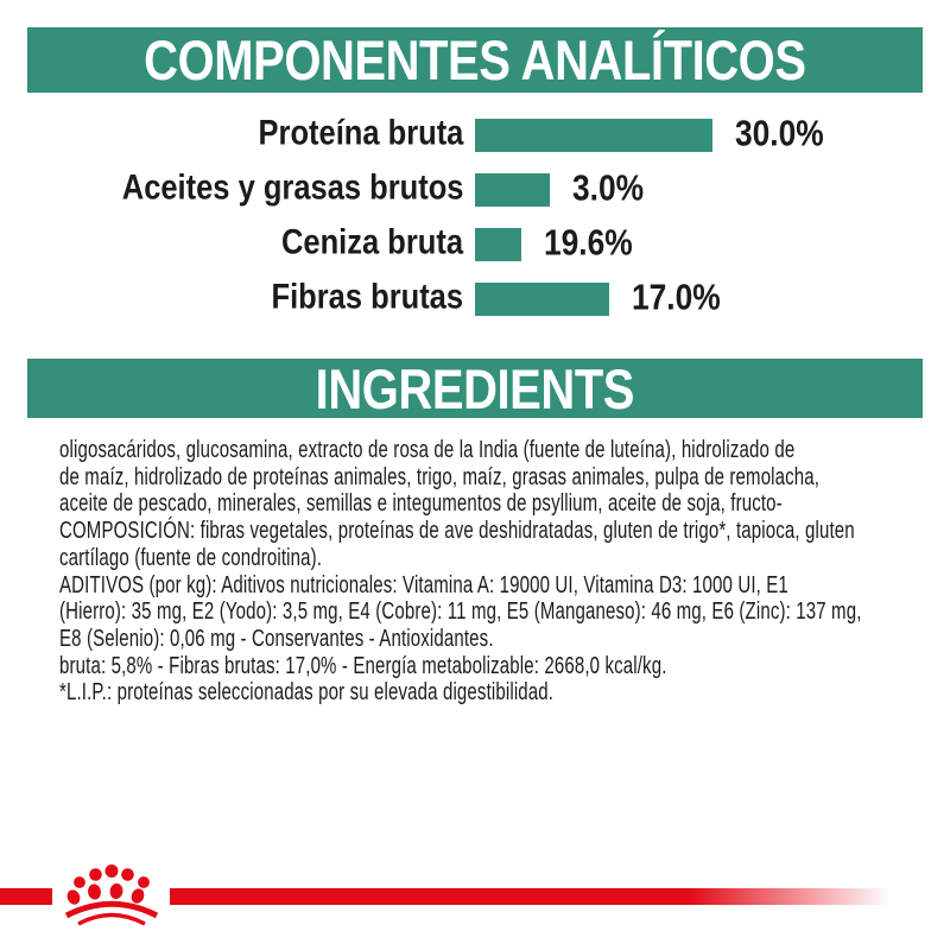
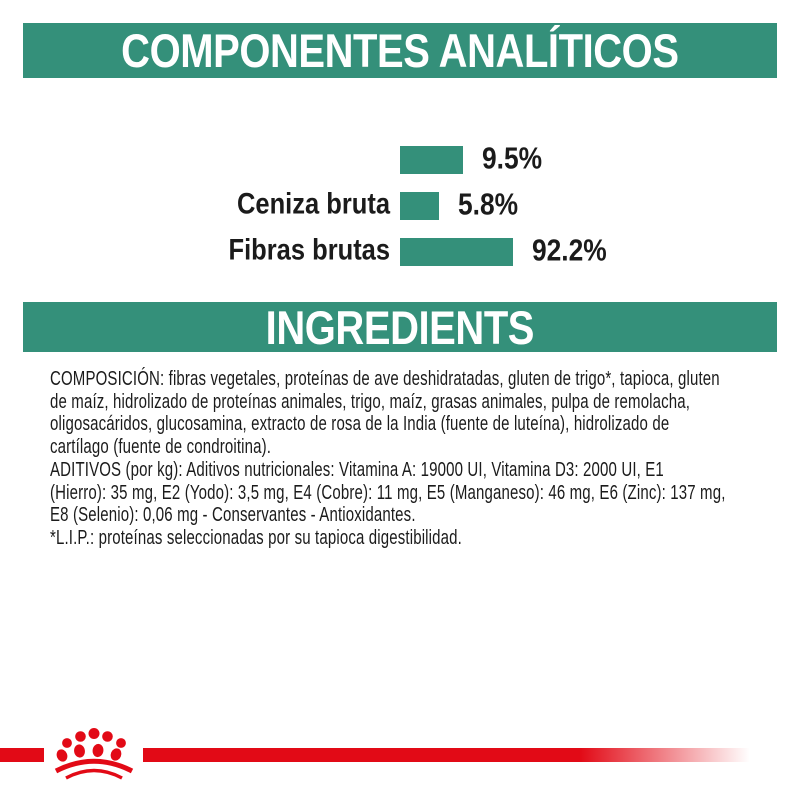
  COMPONENTES ANALÍTICOS
- Proteína bruta
- 30.0%
- Aceites y grasas brutos
- 3.0%
+ 9.5%
  Ceniza bruta
- 19.6%
+ 5.8%
  Fibras brutas
- 17.0%
+ 92.2%
  INGREDIENTS
- oligosacáridos, glucosamina, extracto de rosa de la India (fuente de luteína), hidrolizado de
+ COMPOSICIÓN: fibras vegetales, proteínas de ave deshidratadas, gluten de trigo*, tapioca, gluten
  de maíz, hidrolizado de proteínas animales, trigo, maíz, grasas animales, pulpa de remolacha,
- aceite de pescado, minerales, semillas e integumentos de psyllium, aceite de soja, fructo-
- COMPOSICIÓN: fibras vegetales, proteínas de ave deshidratadas, gluten de trigo*, tapioca, gluten
+ oligosacáridos, glucosamina, extracto de rosa de la India (fuente de luteína), hidrolizado de
  cartílago (fuente de condroitina).
- ADITIVOS (por kg): Aditivos nutricionales: Vitamina A: 19000 UI, Vitamina D3: 1000 UI, E1
+ ADITIVOS (por kg): Aditivos nutricionales: Vitamina A: 19000 UI, Vitamina D3: 2000 UI, E1
  (Hierro): 35 mg, E2 (Yodo): 3,5 mg, E4 (Cobre): 11 mg, E5 (Manganeso): 46 mg, E6 (Zinc): 137 mg,
  E8 (Selenio): 0,06 mg - Conservantes - Antioxidantes.
- bruta: 5,8% - Fibras brutas: 17,0% - Energía metabolizable: 2668,0 kcal/kg.
- *L.I.P.: proteínas seleccionadas por su elevada digestibilidad.
+ *L.I.P.: proteínas seleccionadas por su tapioca digestibilidad.
